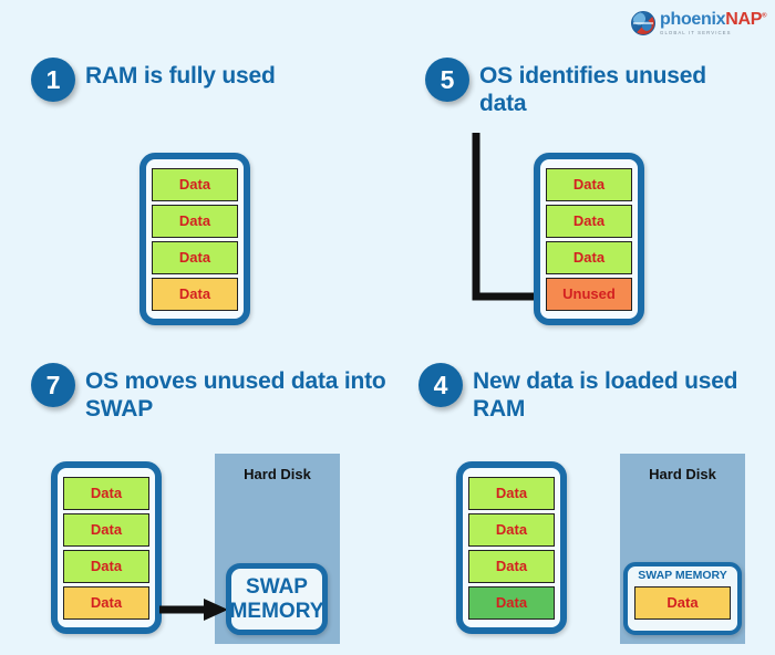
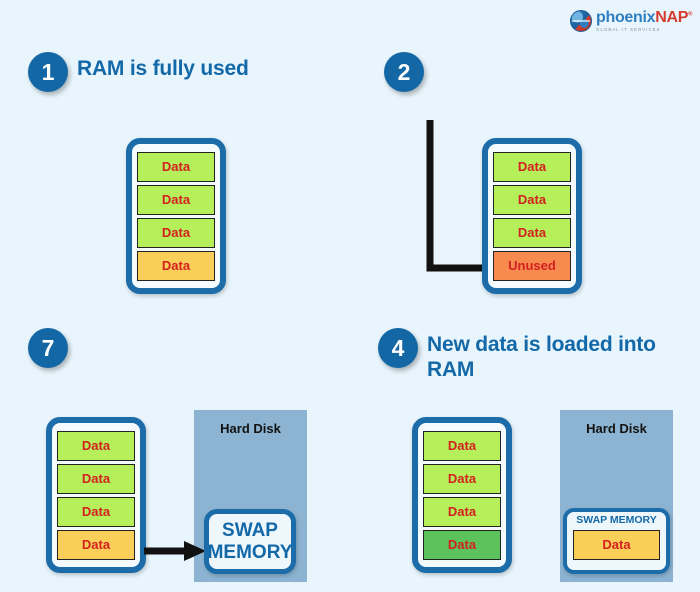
  phoenixNAP
  1
  RAM is fully used
  Data
  Data
  Data
  Data
- 5
+ 2
- OS identifies unused data
  Data
  Data
  Data
  Unused
  7
- OS moves unused data into SWAP
  Data
  Data
  Data
  Data
  Hard Disk
  SWAP
  MEMORY
  4
- New data is loaded used RAM
+ New data is loaded into RAM
  Data
  Data
  Data
  Data
  Hard Disk
  SWAP MEMORY
  Data
